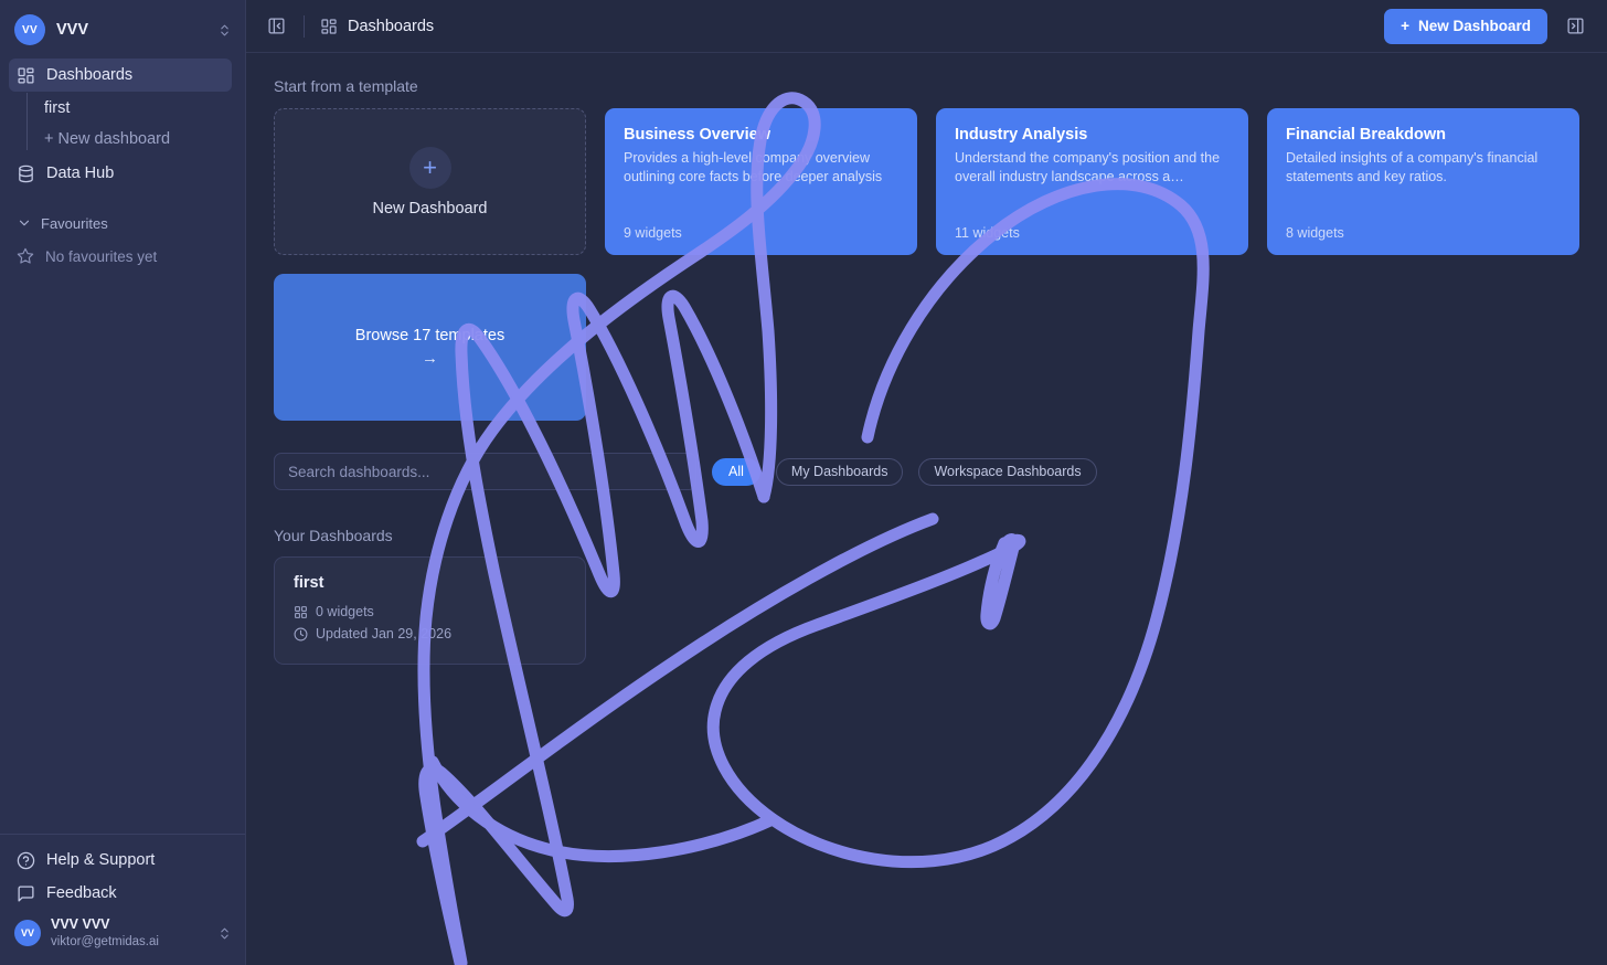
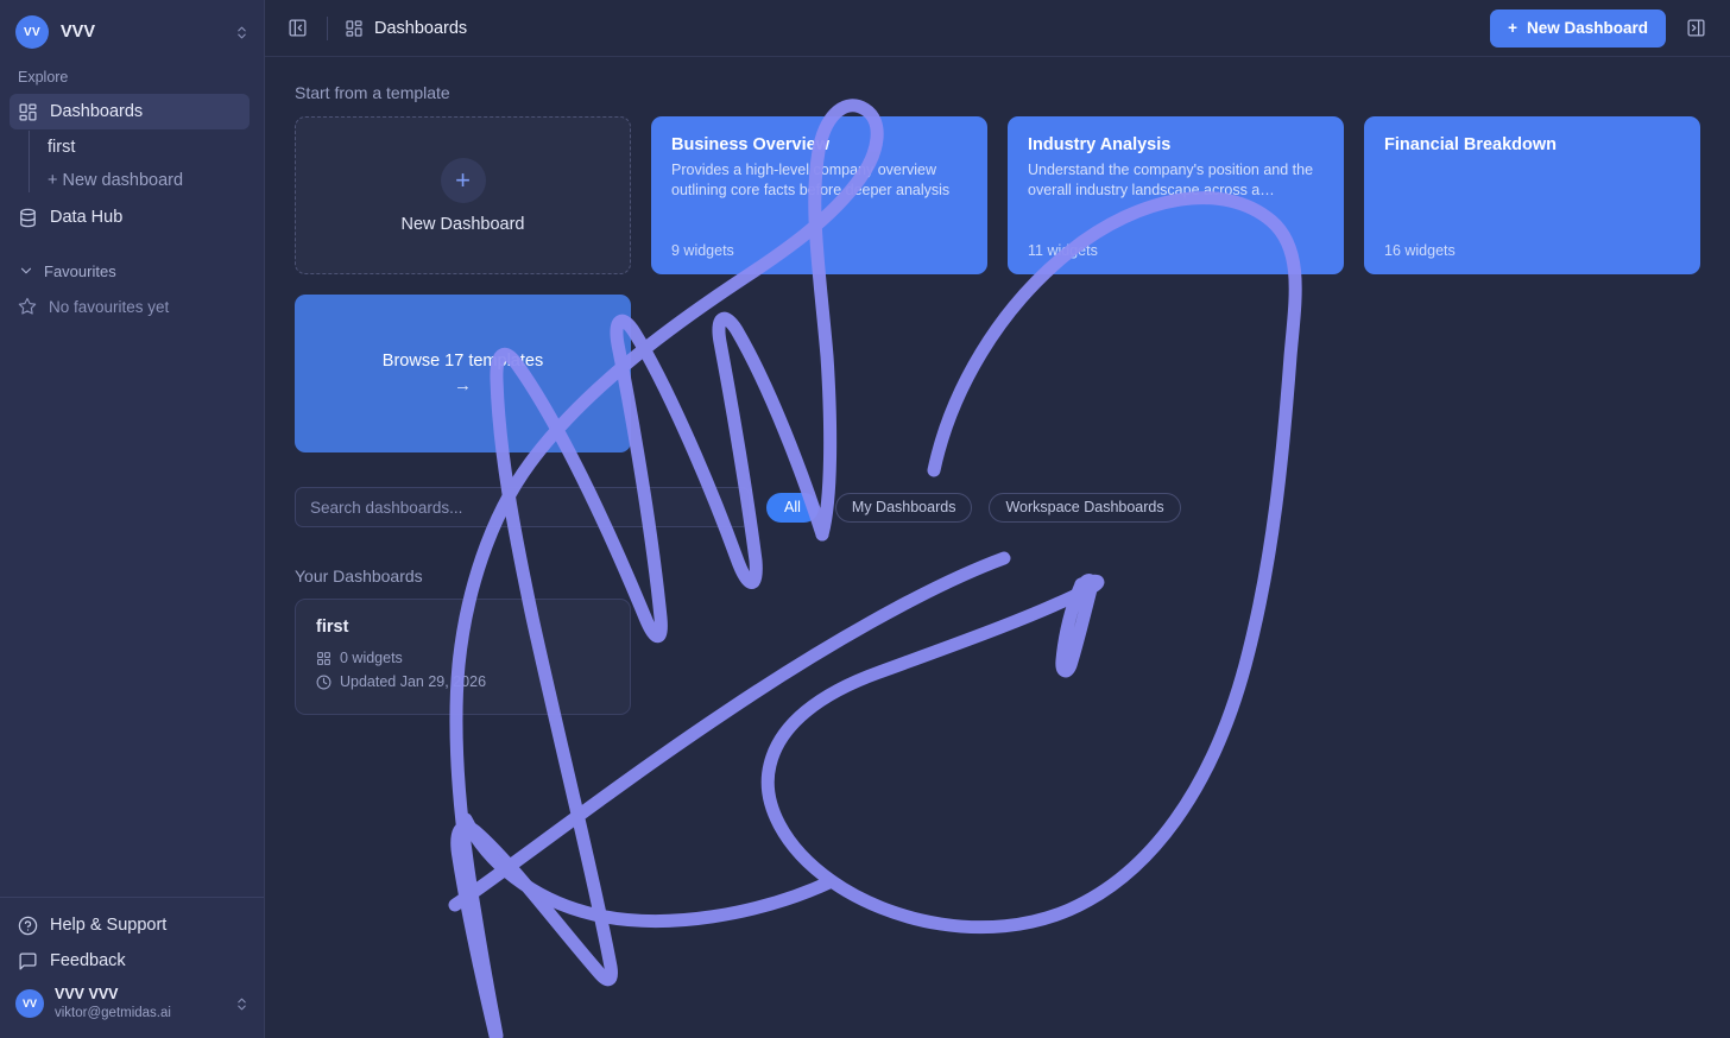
  VV
  VVV
+ Explore
  Dashboards
  first
  + New dashboard
  Data Hub
  Favourites
  No favourites yet
  Help & Support
  Feedback
  VV
  VVV VVV
  viktor@getmidas.ai
  Dashboards
  +
  New Dashboard
  Start from a template
  +
  New Dashboard
  Business Overvie
  Provides a high-levelompa overview outlining core facts boreeper analysis
  9 widgets
  Industry Analysis
  Understand the company's position and the overall industry landscape across a
  11 wiets
  Financial Breakdown
- Detailed insights of a company's financial statements and key ratios.
- 8 widgets
+ 16 widgets
  Browse 17 temes
  →
  Search dashboards...
  All
  My Dashboards
  Workspace Dashboards
  Your Dashboards
  first
  0 widgets
  Updated Jan 29,026
